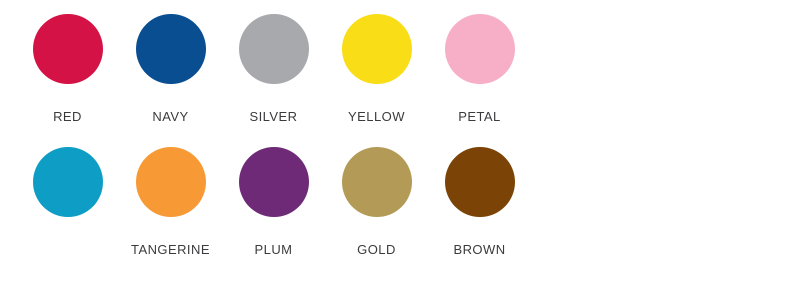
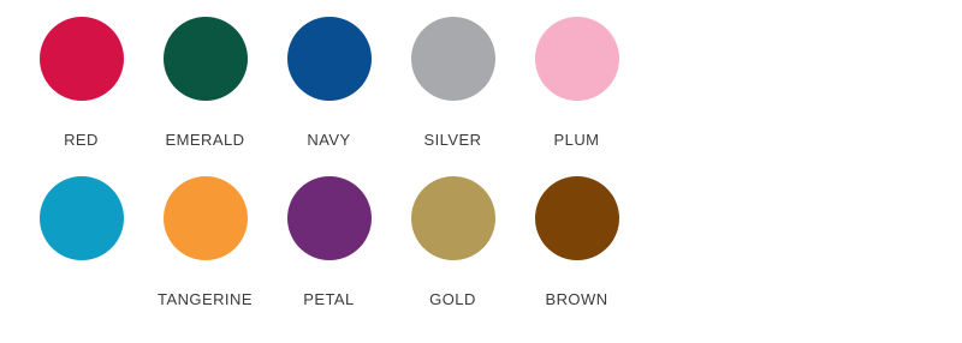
  RED
+ EMERALD
  NAVY
  SILVER
- YELLOW
- PETAL
+ PLUM
  TANGERINE
- PLUM
+ PETAL
  GOLD
  BROWN
